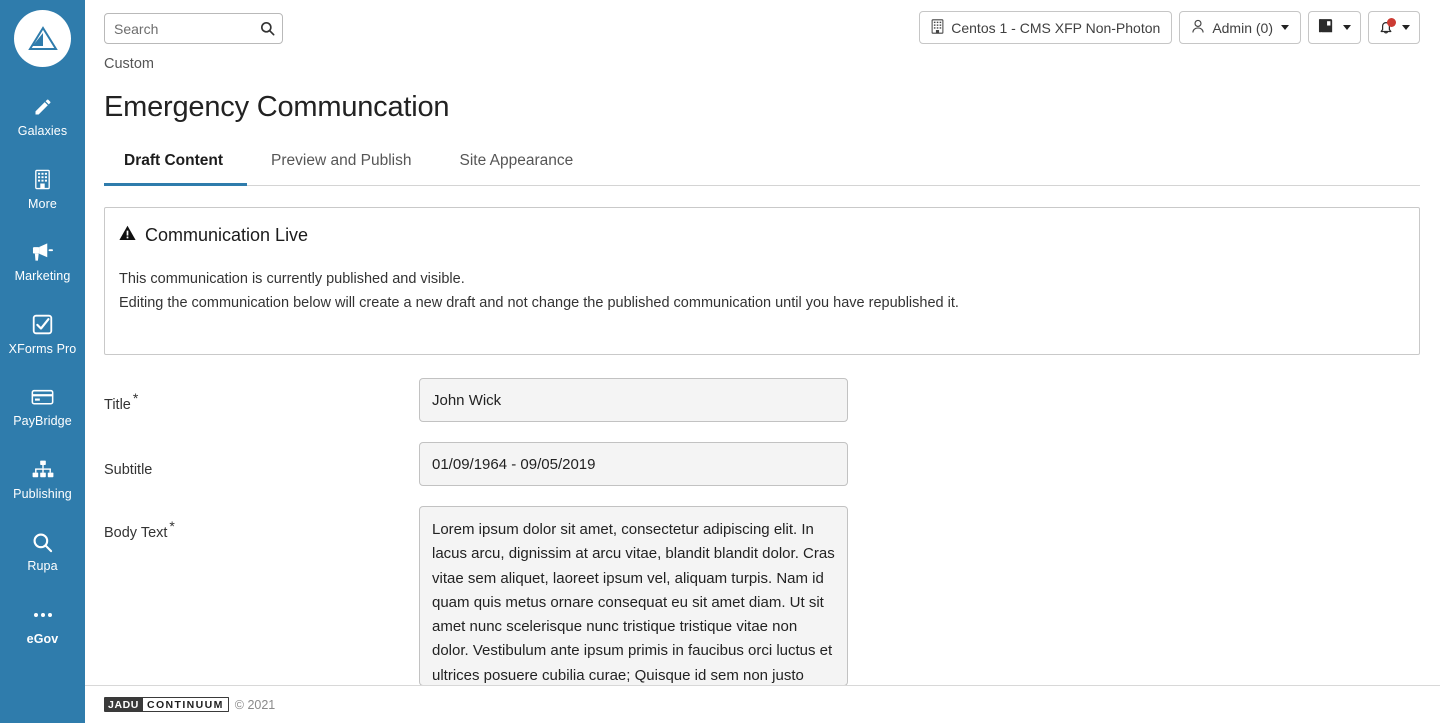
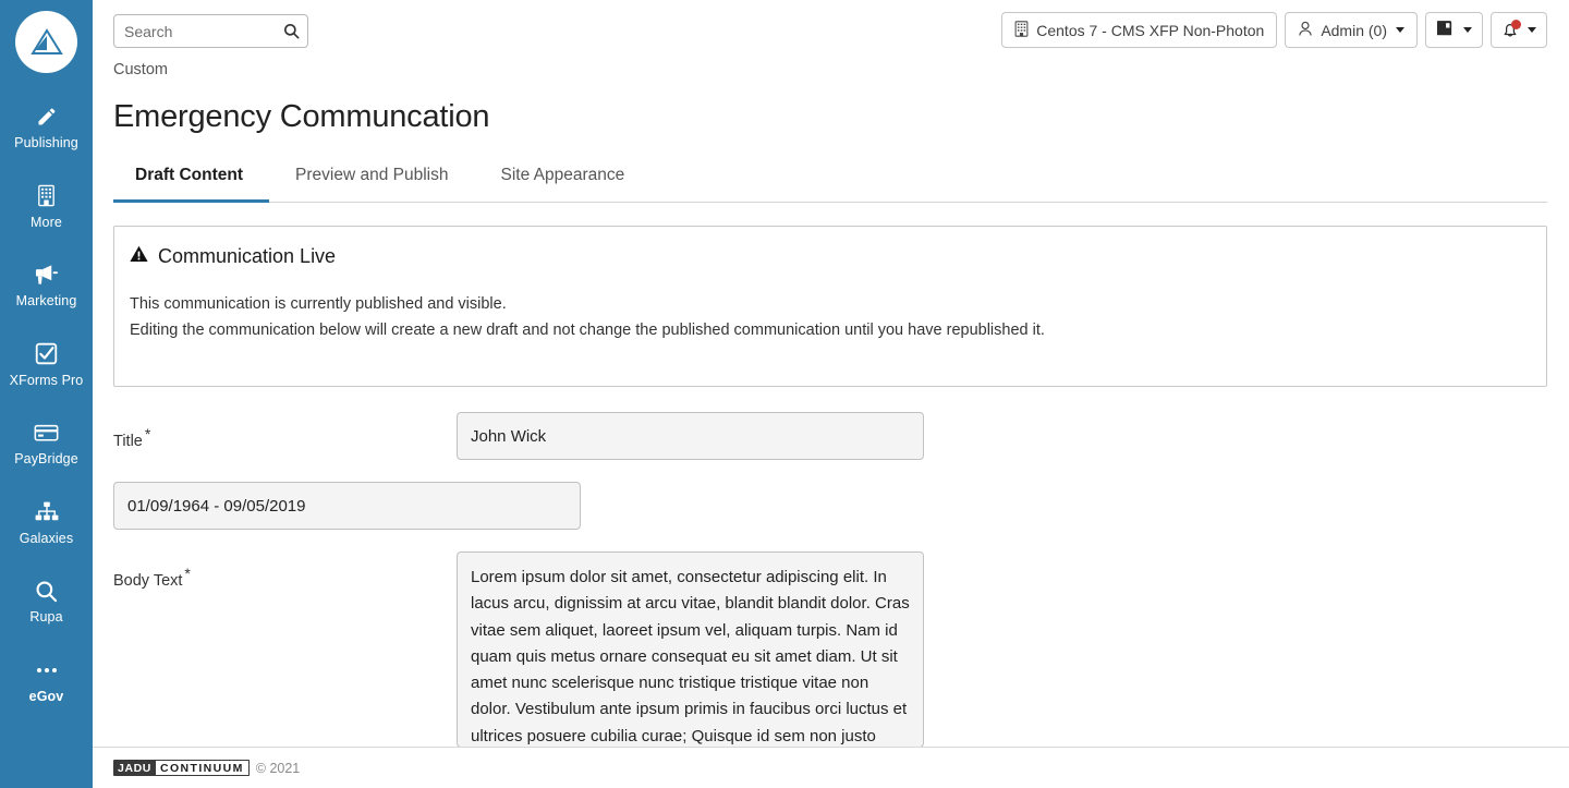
- Galaxies
+ Publishing
  More
  Marketing
  XForms Pro
  PayBridge
- Publishing
+ Galaxies
  Rupa
  eGov
  Search
- Centos 1 - CMS XFP Non-Photon
+ Centos 7 - CMS XFP Non-Photon
  Admin (0)
  Custom
  Emergency Communcation
  Draft Content
  Preview and Publish
  Site Appearance
  Communication Live
  This communication is currently published and visible.
  Editing the communication below will create a new draft and not change the published communication until you have republished it.
  Title *
  John Wick
- Subtitle
  01/09/1964 - 09/05/2019
  Body Text *
  JADU
  CONTINUUM
  © 2021
